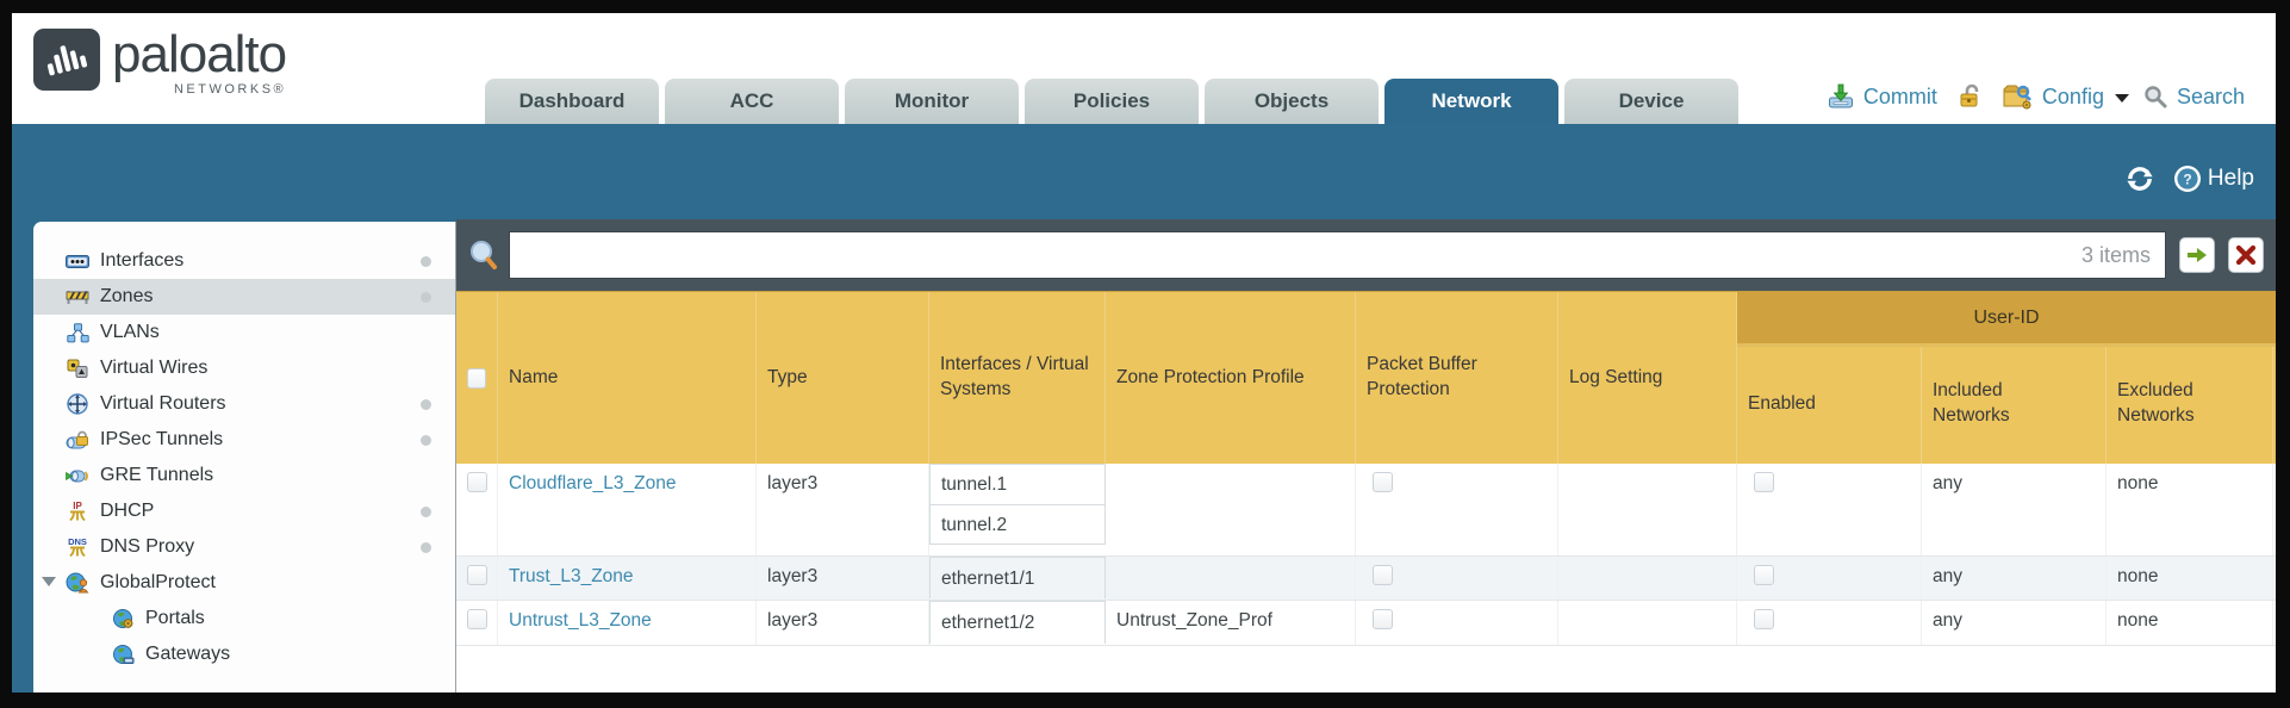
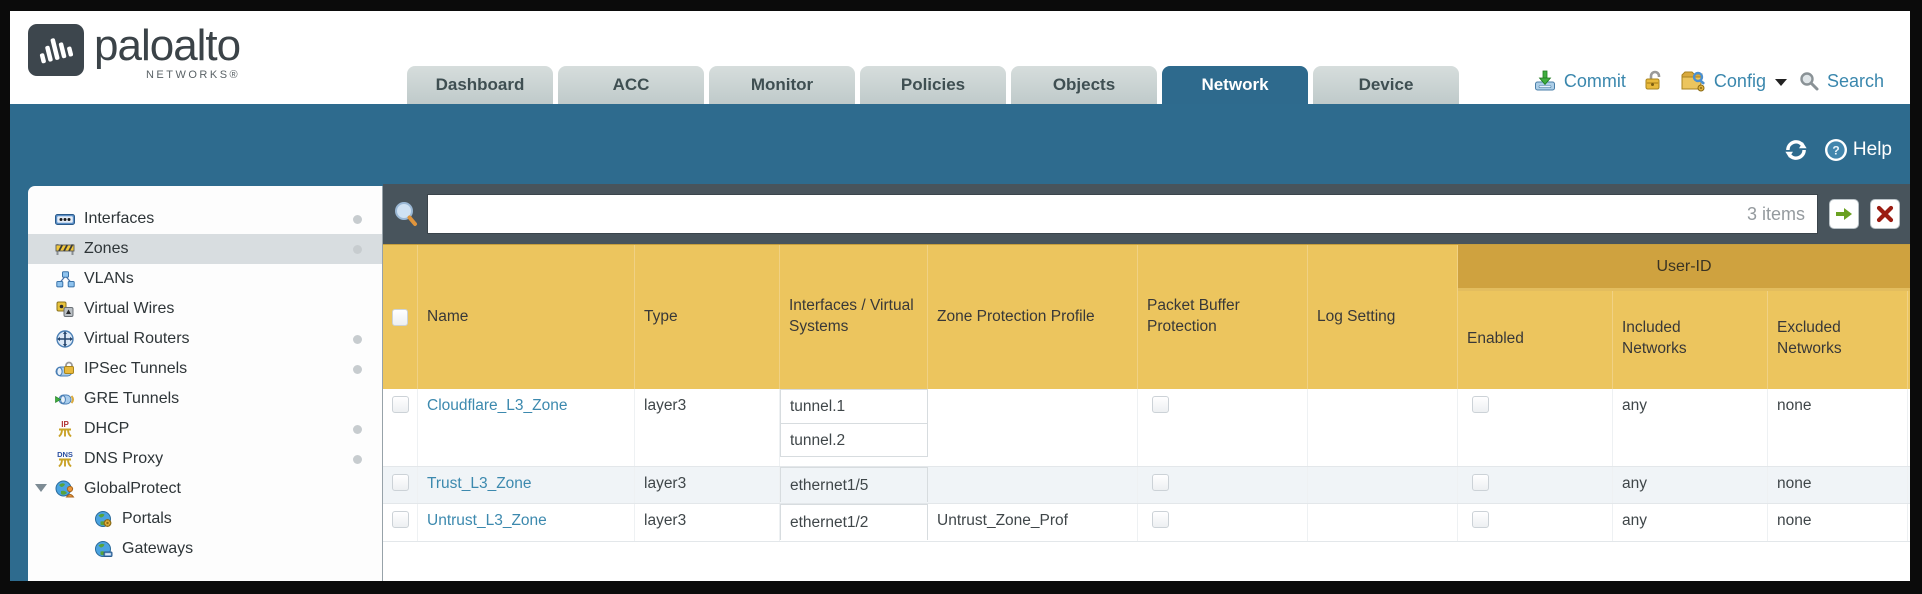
  paloalto
  NETWORKS®
  Dashboard
  ACC
  Monitor
  Policies
  Objects
  Network
  Device
  Commit
  Config
  Search
  ?
  Help
  Interfaces
  Zones
  VLANs
  Virtual Wires
  Virtual Routers
  IPSec Tunnels
  GRE Tunnels
  IP
  DHCP
  DNS
  DNS Proxy
  GlobalProtect
  Portals
  Gateways
  3 items
  User-ID
  Name
  Type
  Interfaces / Virtual Systems
  Zone Protection Profile
  Packet Buffer Protection
  Log Setting
  Enabled
  Included Networks
  Excluded Networks
  Cloudflare_L3_Zone
  layer3
  tunnel.1
  tunnel.2
  any
  none
  Trust_L3_Zone
  layer3
- ethernet1/1
+ ethernet1/5
  any
  none
  Untrust_L3_Zone
  layer3
  ethernet1/2
  Untrust_Zone_Prof
  any
  none
